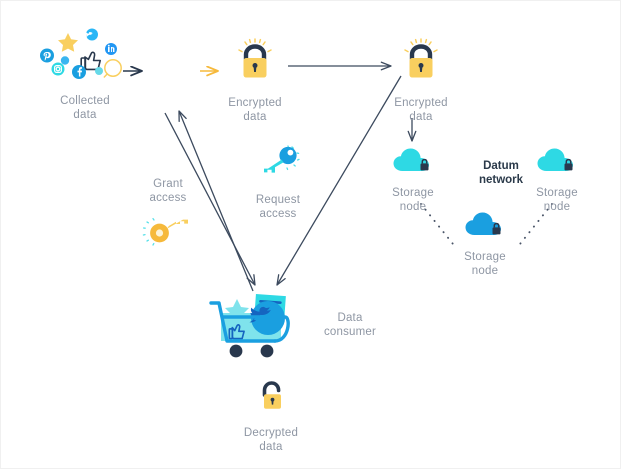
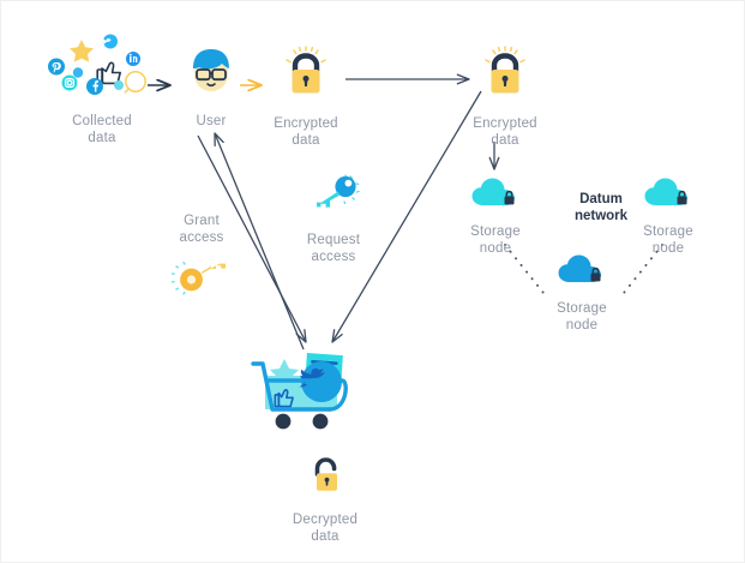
  Collected
  data
+ User
  Encrypted
  data
  Encrypted
  data
  Storage
  node
  Datum
  network
  Storage
  node
  Storage
  node
  Request
  access
  Grant
  access
- Data
- consumer
  Decrypted
  data
